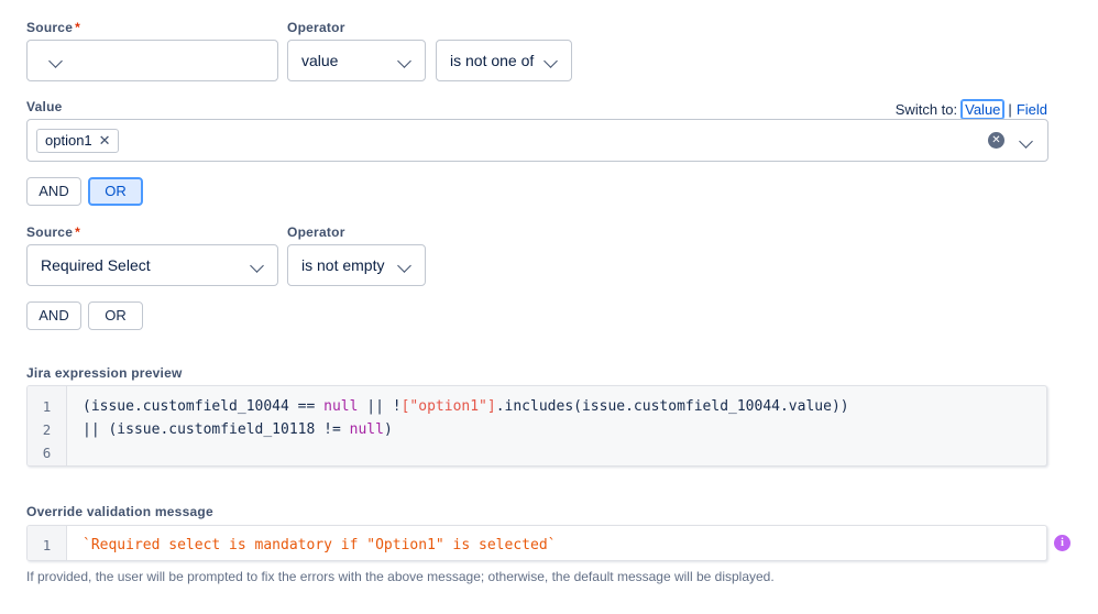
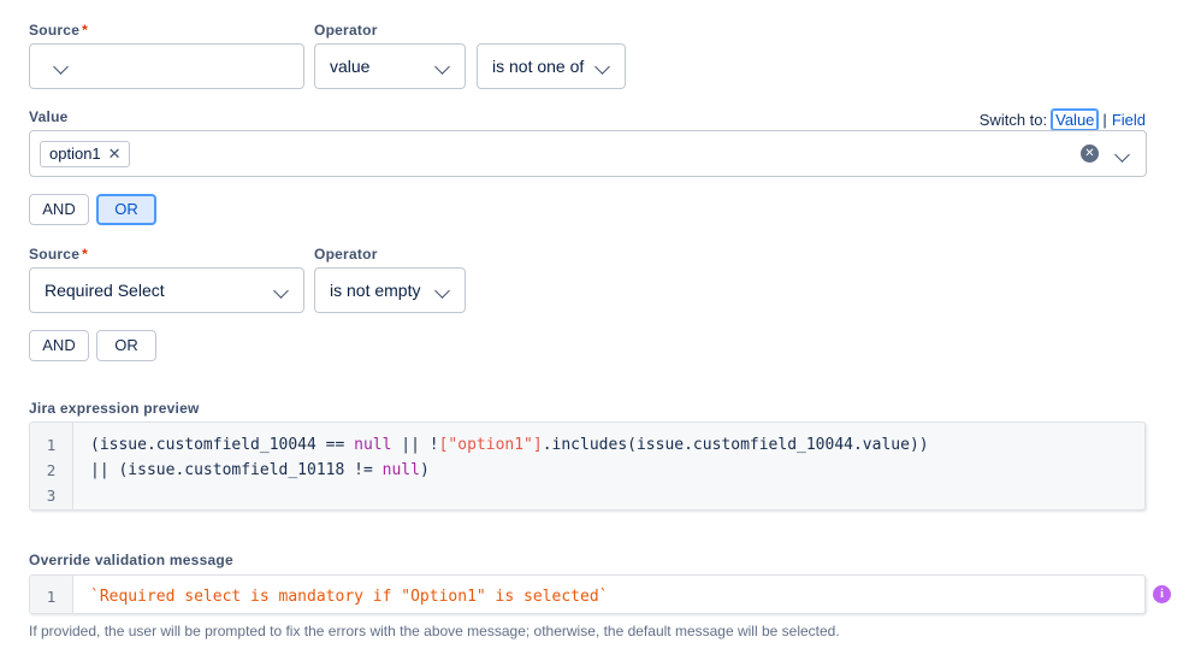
  Source *
  Operator
  value
  is not one of
  Value
  Switch to:
  Value
  |
  Field
  option1
  ✕
  ✕
  AND
  OR
  Source *
  Operator
  Required Select
  is not empty
  AND
  OR
  Jira expression preview
  1
  2
- 6
+ 3
  (issue.customfield_10044 == null || !["option1"].includes(issue.customfield_10044.value))
  || (issue.customfield_10118 != null)
  Override validation message
  1
  `Required select is mandatory if "Option1" is selected`
  i
- If provided, the user will be prompted to fix the errors with the above message; otherwise, the default message will be displayed.
+ If provided, the user will be prompted to fix the errors with the above message; otherwise, the default message will be selected.
